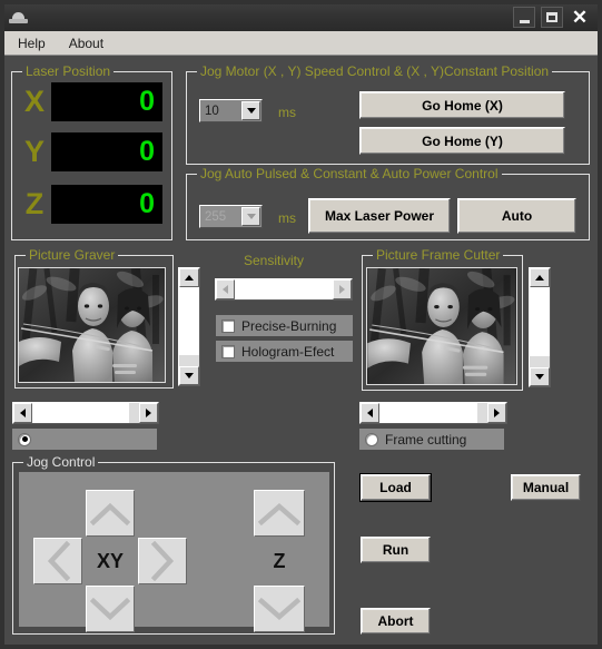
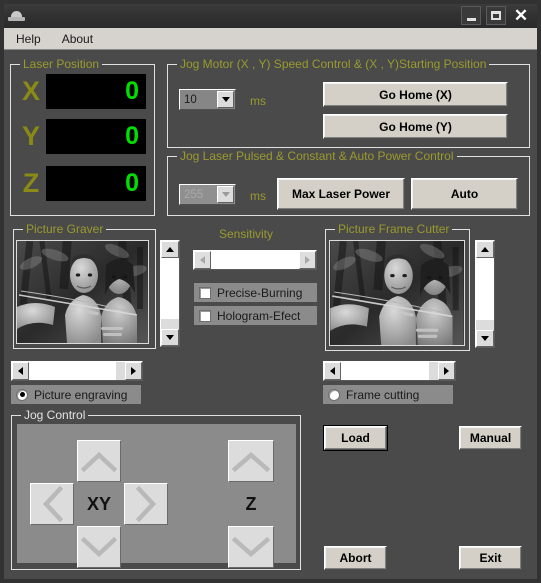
  ✕
  Help
  About
  Laser Position
  X
  0
  Y
  0
  Z
  0
- Jog Motor (X , Y) Speed Control & (X , Y)Constant Position
+ Jog Motor (X , Y) Speed Control & (X , Y)Starting Position
  10
  ms
  Go Home (X)
  Go Home (Y)
- Jog Auto Pulsed & Constant & Auto Power Control
+ Jog Laser Pulsed & Constant & Auto Power Control
  255
  ms
  Max Laser Power
  Auto
  Picture Graver
+ Picture engraving
  Sensitivity
  Precise-Burning
  Hologram-Efect
  Picture Frame Cutter
  Frame cutting
  Jog Control
  XY
  Z
  Load
- Run
  Abort
  Manual
+ Exit
